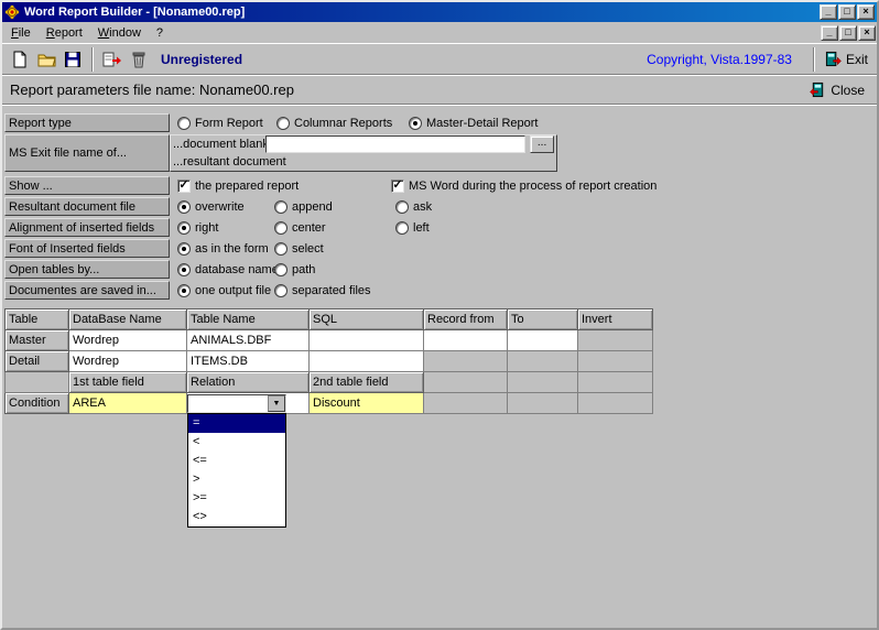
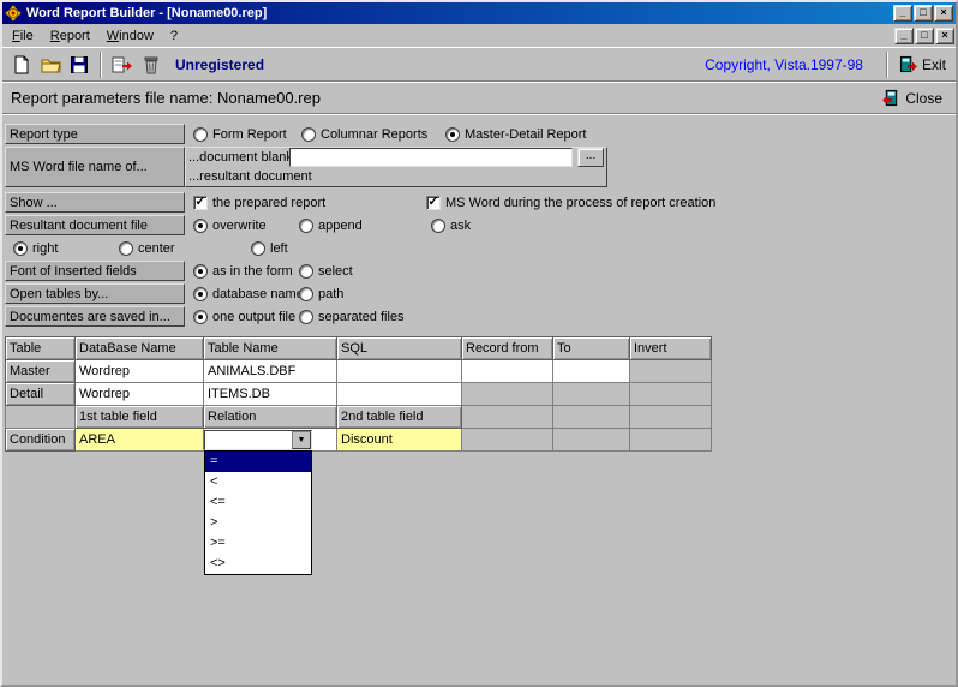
  Word Report Builder - [Noname00.rep]
  _
  □
  ×
  File
  Report
  Window
  ?
  _
  □
  ×
  Unregistered
- Copyright, Vista.1997-83
+ Copyright, Vista.1997-98
  Exit
  Report parameters file name: Noname00.rep
  Close
  Report type
  Form Report
  Columnar Reports
  Master-Detail Report
- MS Exit file name of...
+ MS Word file name of...
  ...document blan
  ...
  ...resultant document
  Show ...
  the prepared report
  MS Word during the process of report creation
  Resultant document file
  overwrite
  append
  ask
- Alignment of inserted fields
  right
  center
  left
  Font of Inserted fields
  as in the form
  select
  Open tables by...
  database nam
  path
  Documentes are saved in...
  one output file
  separated files
  Table	DataBase Name	Table Name	SQL	Record from	To	Invert
  Master	Wordrep	ANIMALS.DBF
  Detail	Wordrep	ITEMS.DB
  	1st table field	Relation	2nd table field
  Condition	AREA		Discount
  =
  <
  <=
  >
  >=
  <>
